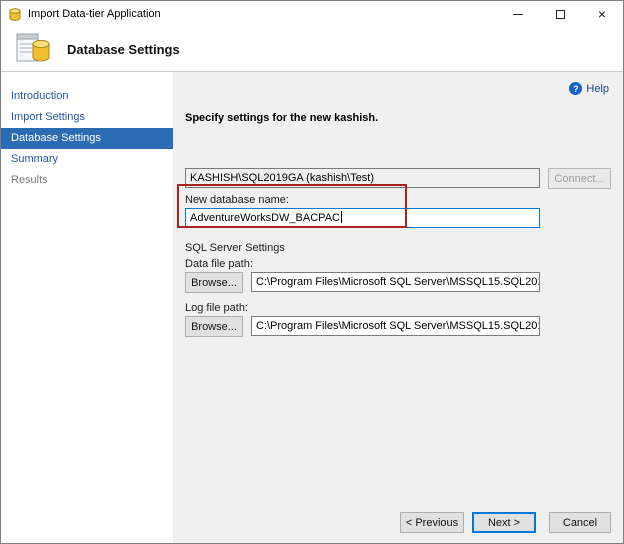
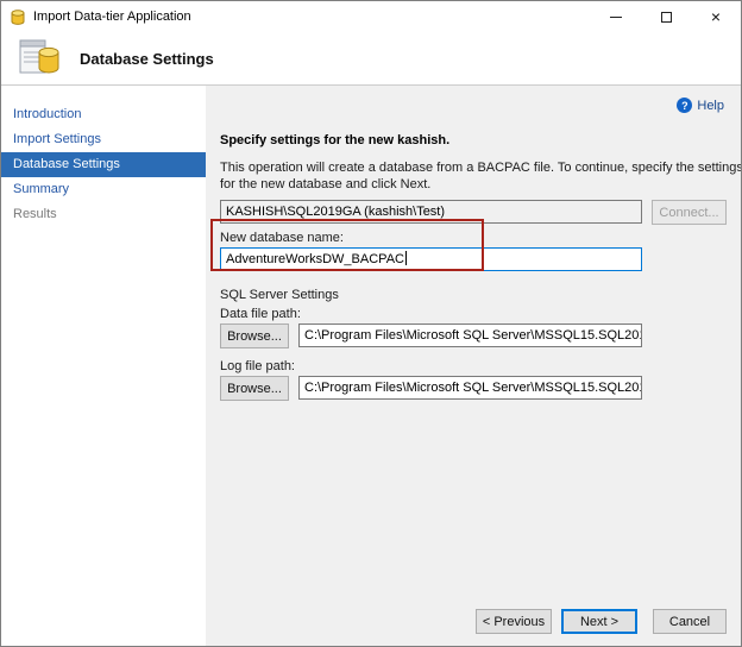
  Import Data-tier Application
  ×
  Database Settings
  Introduction
  Import Settings
  Database Settings
  Summary
  Results
  ?
  Help
  Specify settings for the new kashish.
+ This operation will create a database from a BACPAC file. To continue, specify the settings for the new database and click Next.
  KASHISH\SQL2019GA (kashish\Test)
  Connect...
  New database name:
  AdventureWorksDW_BACPAC
  SQL Server Settings
  Data file path:
  Browse...
  C:\Program Files\Microsoft SQL Server\MSSQL15.SQL20
  Log file path:
  Browse...
  C:\Program Files\Microsoft SQL Server\MSSQL15.SQL20
  < Previous
  Next >
  Cancel
